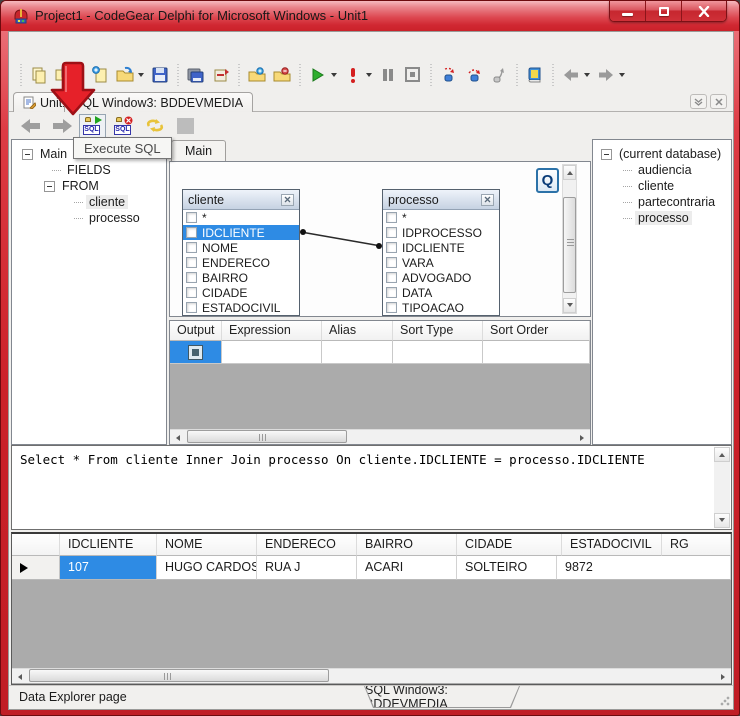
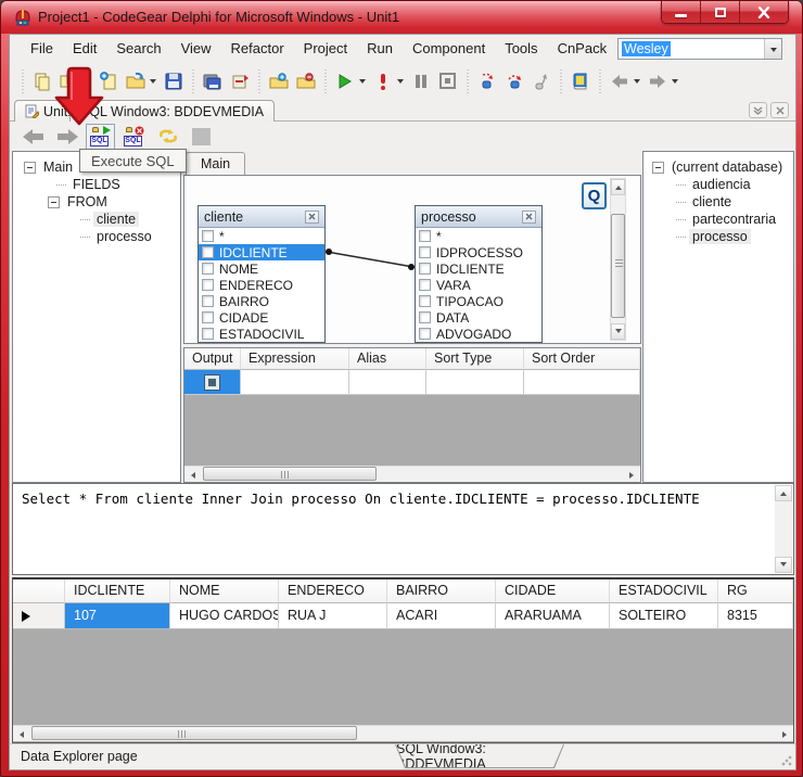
  Project1 - CodeGear Delphi for Microsoft Windows - Unit1
+ File
+ Edit
+ Search
+ View
+ Refactor
+ Project
+ Run
+ Component
+ Tools
+ CnPack
+ Wesley
  Unit
  QL Window3: BDDEVMEDIA
  Main
  FIELDS
  FROM
  cliente
  processo
  Main
  cliente
  *
  IDCLIENTE
  NOME
  ENDERECO
  BAIRRO
  CIDADE
  ESTADOCIVIL
  processo
  *
  IDPROCESSO
  IDCLIENTE
  VARA
- ADVOGADO
+ TIPOACAO
  DATA
- TIPOACAO
+ ADVOGADO
  Q
  Output
  Expression
  Alias
  Sort Type
  Sort Order
  (current database)
  audiencia
  cliente
  partecontraria
  processo
  Select * From cliente Inner Join processo On cliente.IDCLIENTE = processo.IDCLIENTE
  IDCLIENTE
  NOME
  ENDERECO
  BAIRRO
  CIDADE
  ESTADOCIVIL
  RG
  107
  HUGO CARDOS
  RUA J
  ACARI
+ ARARUAMA
  SOLTEIRO
- 9872
+ 8315
  Data Explorer page
  SQL Window3: DDEVMEDIA
  Execute SQL
